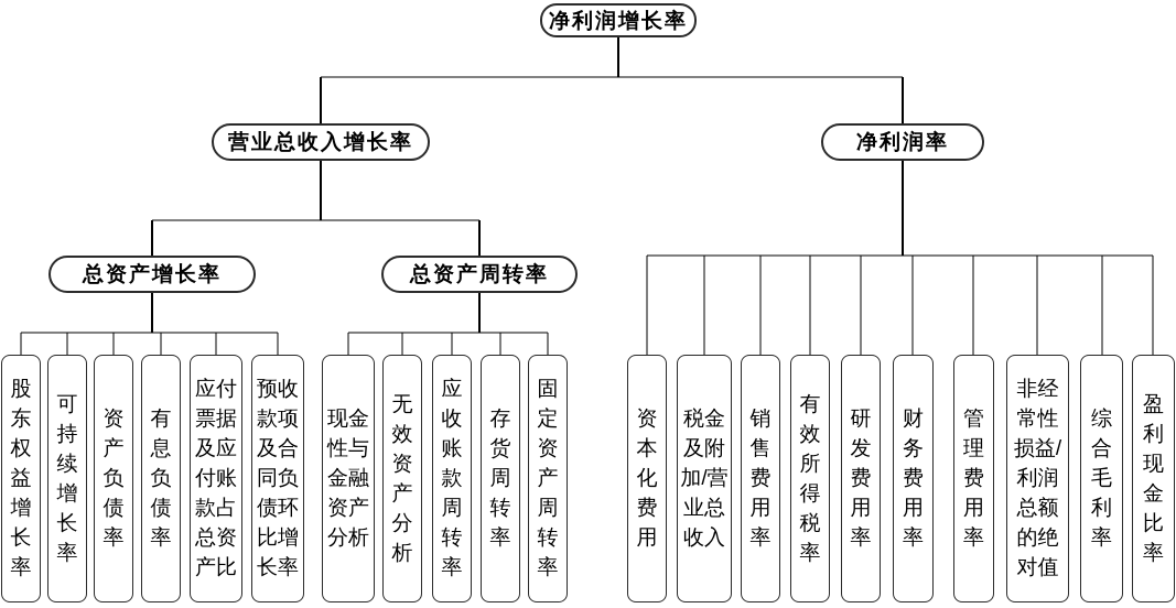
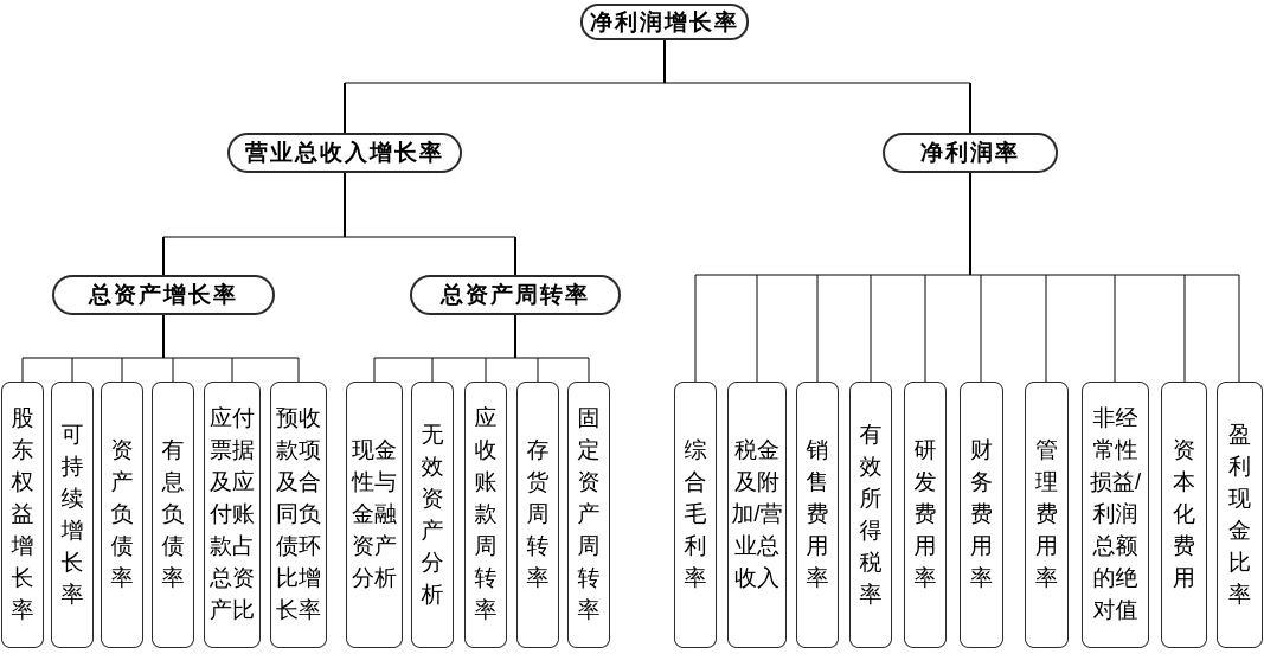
  净利润增长率
  营业总收入增长率
  净利润率
  总资产增长率
  总资产周转率
  股东权益增长率
  可持续增长率
  资产负债率
  有息负债率
  应付票据及应付账款占总资产比
  预收款项及合同负债环比增长率
  现金性与金融资产分析
  无效资产分析
  应收账款周转率
  存货周转率
  固定资产周转率
- 资本化费用
+ 综合毛利率
  税金及附加/营业总收入
  销售费用率
  有效所得税率
  研发费用率
  财务费用率
  管理费用率
  非经常性损益/利润总额的绝对值
- 综合毛利率
+ 资本化费用
  盈利现金比率
